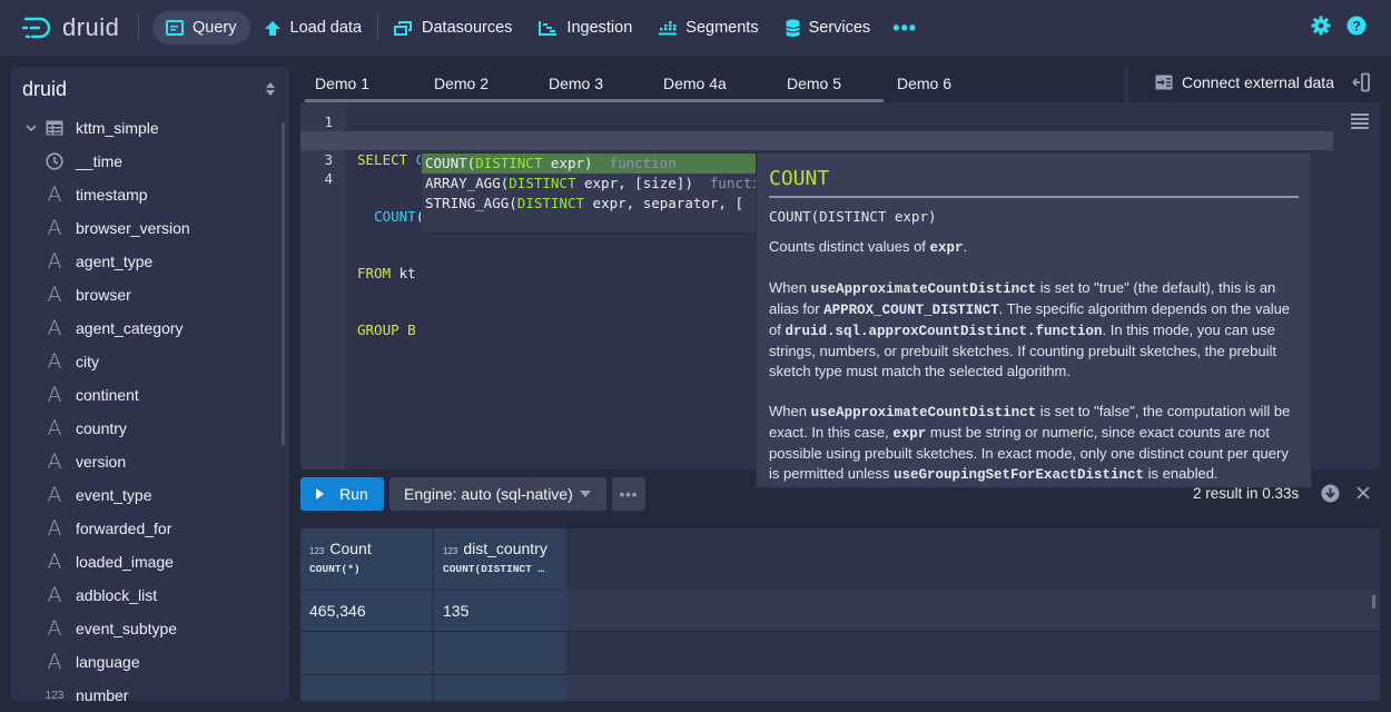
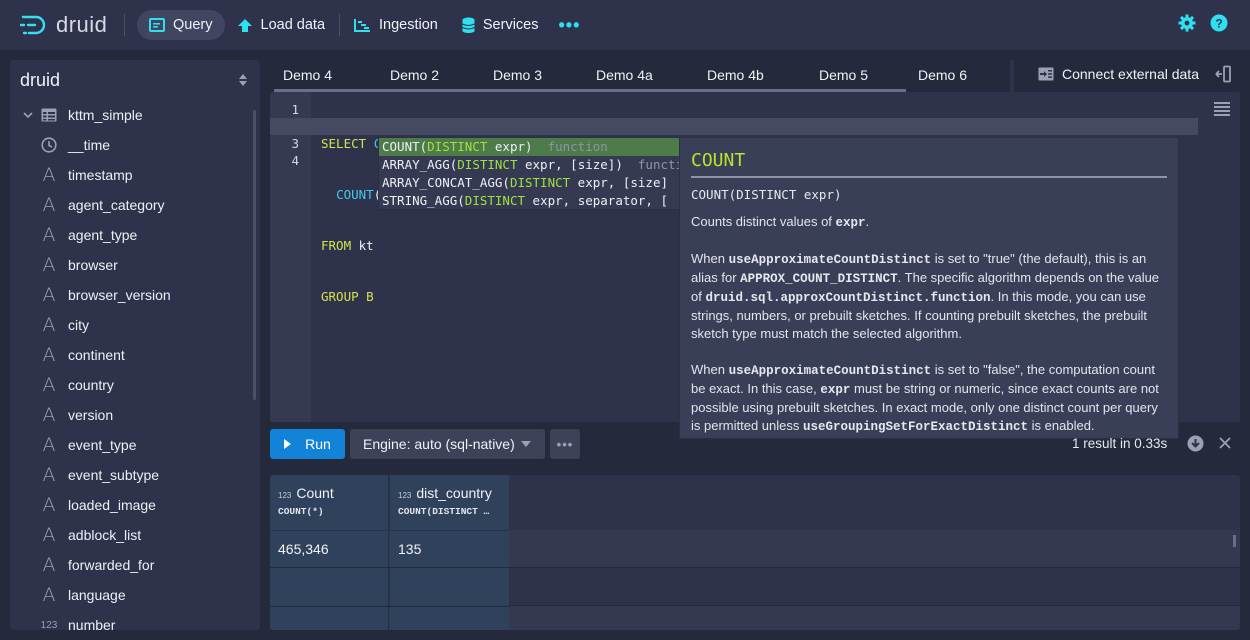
  druid
  Query
  Load data
- Datasources
  Ingestion
- Segments
  Services
  •••
  ?
  druid
  kttm_simple
  __time
  A
  timestamp
  A
- browser_version
+ agent_category
  A
  agent_type
  A
  browser
  A
- agent_category
+ browser_version
  A
  city
  A
  continent
  A
  country
  A
  version
  A
  event_type
  A
- forwarded_for
+ event_subtype
  A
  loaded_image
  A
  adblock_list
  A
- event_subtype
+ forwarded_for
  A
  language
  123
  number
- Demo 1
+ Demo 4
  Demo 2
  Demo 3
  Demo 4a
+ Demo 4b
  Demo 5
  Demo 6
  Connect external data
  1
  3
  4
  FROM kt
  GROUP B
  COUNT(DISTINCT expr) function
  ARRAY_AGG(DISTINCT expr, [size]) funct
+ ARRAY_CONCAT_AGG(DISTINCT expr, [size]
  STRING_AGG(DISTINCT expr, separator, [
  COUNT
  COUNT(DISTINCT expr)
  Counts distinct values of expr.
  When useApproximateCountDistinct is set to "true" (the default), this is an alias for APPROX_COUNT_DISTINCT. The specific algorithm depends on the value of druid.sql.approxCountDistinct.function. In this mode, you can use strings, numbers, or prebuilt sketches. If counting prebuilt sketches, the prebuilt sketch type must match the selected algorithm.
- When useApproximateCountDistinct is set to "false", the computation will be exact. In this case, expr must be string or numeric, since exact counts are not possible using prebuilt sketches. In exact mode, only one distinct count per query is permitted unless useGroupingSetForExactDistinct is enabled.
+ When useApproximateCountDistinct is set to "false", the computation count be exact. In this case, expr must be string or numeric, since exact counts are not possible using prebuilt sketches. In exact mode, only one distinct count per query is permitted unless useGroupingSetForExactDistinct is enabled.
  Run
  Engine: auto (sql-native)
  •••
- 2 result in 0.33s
+ 1 result in 0.33s
  123
  Count
  COUNT(*)
  123
  dist_country
  COUNT(DISTINCT …
  465,346
  135
